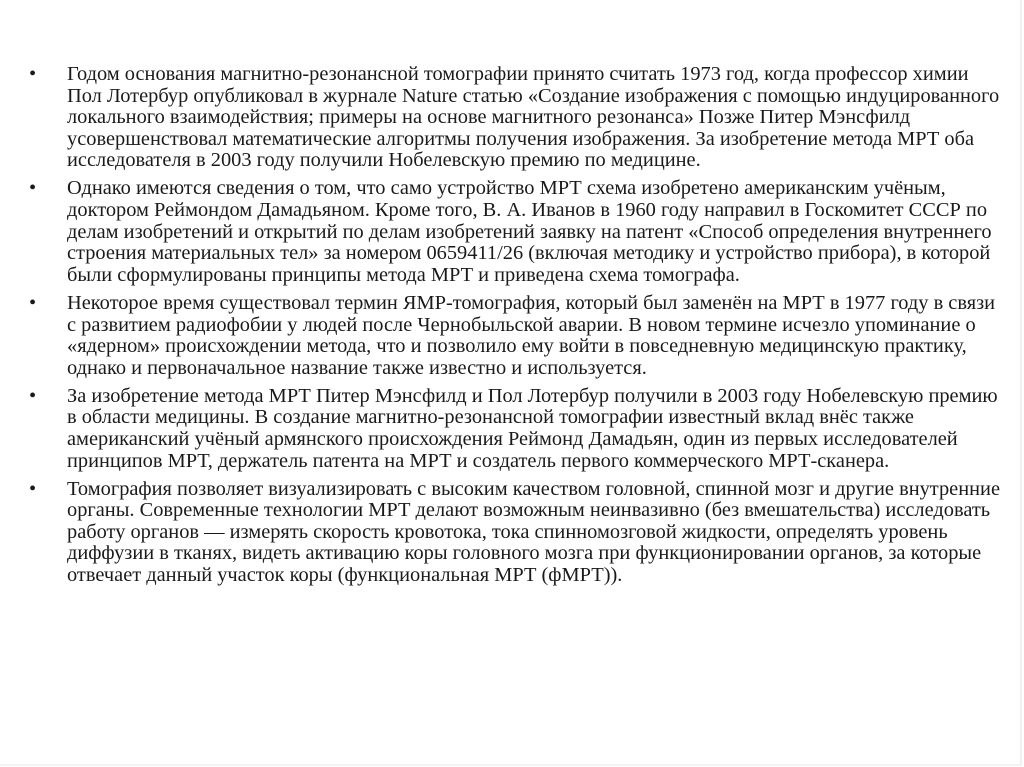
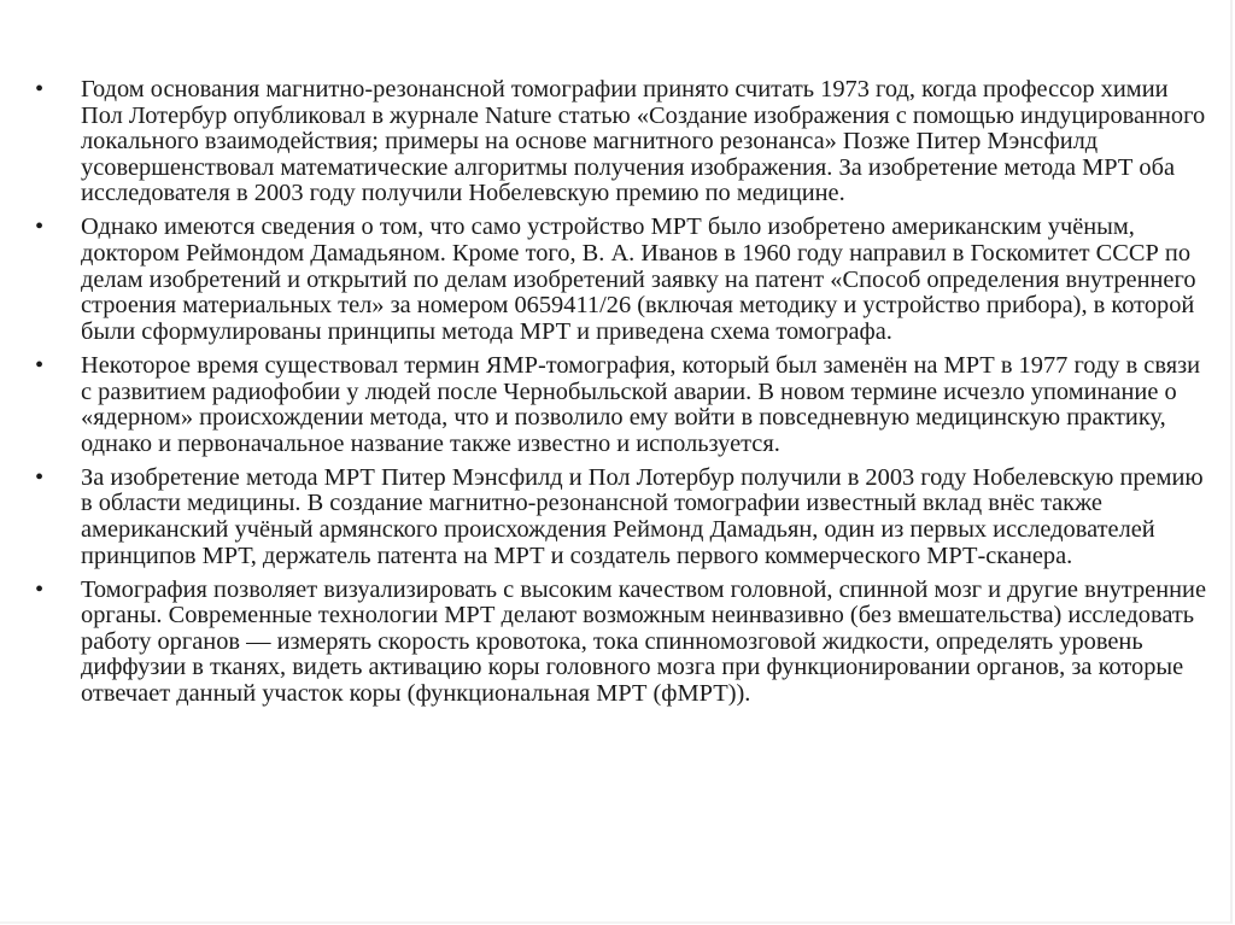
  •
  Годом основания магнитно-резонансной томографии принято считать 1973 год, когда профессор химии Пол Лотербур опубликовал в журнале Nature статью «Создание изображения с помощью индуцированного локального взаимодействия; примеры на основе магнитного резонанса» Позже Питер Мэнсфилд усовершенствовал математические алгоритмы получения изображения. За изобретение метода МРТ оба исследователя в 2003 году получили Нобелевскую премию по медицине.
  •
- Однако имеются сведения о том, что само устройство МРТ схема изобретено американским учёным, доктором Реймондом Дамадьяном. Кроме того, В. А. Иванов в 1960 году направил в Госкомитет СССР по делам изобретений и открытий по делам изобретений заявку на патент «Способ определения внутреннего строения материальных тел» за номером 0659411/26 (включая методику и устройство прибора), в которой были сформулированы принципы метода МРТ и приведена схема томографа.
+ Однако имеются сведения о том, что само устройство МРТ было изобретено американским учёным, доктором Реймондом Дамадьяном. Кроме того, В. А. Иванов в 1960 году направил в Госкомитет СССР по делам изобретений и открытий по делам изобретений заявку на патент «Способ определения внутреннего строения материальных тел» за номером 0659411/26 (включая методику и устройство прибора), в которой были сформулированы принципы метода МРТ и приведена схема томографа.
  •
  Некоторое время существовал термин ЯМР-томография, который был заменён на МРТ в 1977 году в связи с развитием радиофобии у людей после Чернобыльской аварии. В новом термине исчезло упоминание о «ядерном» происхождении метода, что и позволило ему войти в повседневную медицинскую практику, однако и первоначальное название также известно и используется.
  •
  За изобретение метода МРТ Питер Мэнсфилд и Пол Лотербур получили в 2003 году Нобелевскую премию в области медицины. В создание магнитно-резонансной томографии известный вклад внёс также американский учёный армянского происхождения Реймонд Дамадьян, один из первых исследователей принципов МРТ, держатель патента на МРТ и создатель первого коммерческого МРТ-сканера.
  •
  Томография позволяет визуализировать с высоким качеством головной, спинной мозг и другие внутренние органы. Современные технологии МРТ делают возможным неинвазивно (без вмешательства) исследовать работу органов — измерять скорость кровотока, тока спинномозговой жидкости, определять уровень диффузии в тканях, видеть активацию коры головного мозга при функционировании органов, за которые отвечает данный участок коры (функциональная МРТ (фМРТ)).
